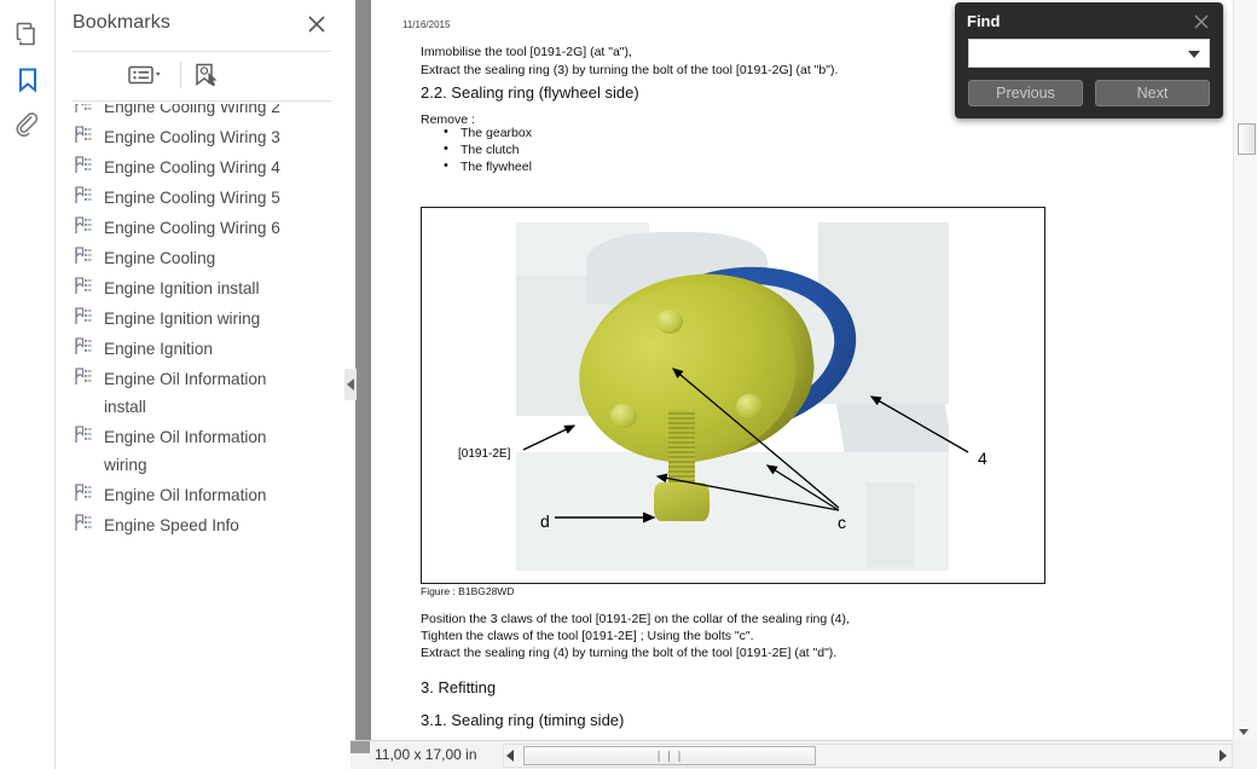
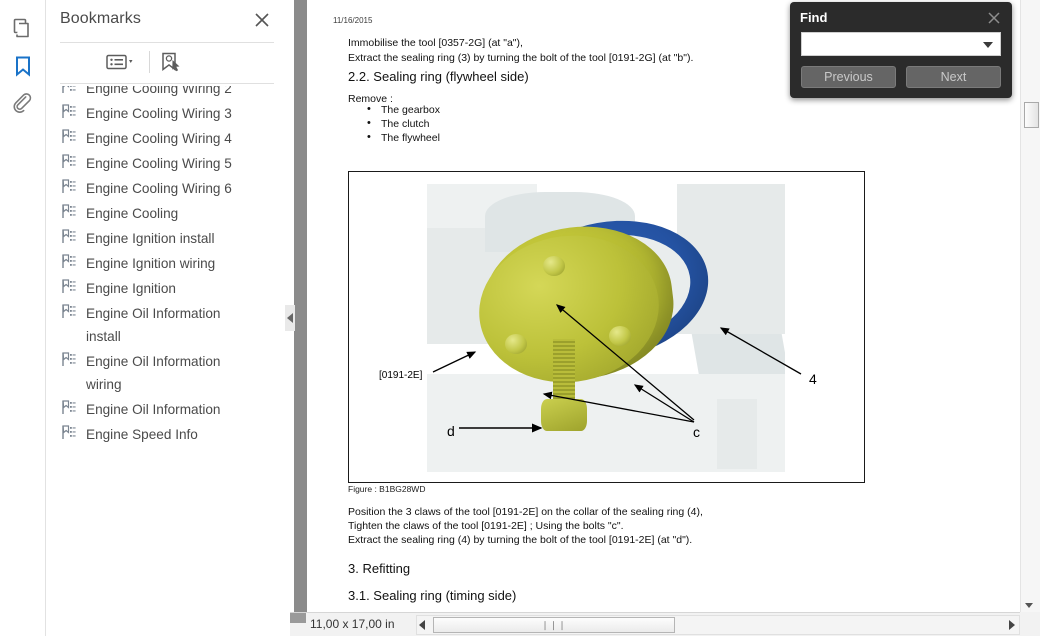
  Bookmarks
  Engine Cooling Wiring 2
  Engine Cooling Wiring 3
  Engine Cooling Wiring 4
  Engine Cooling Wiring 5
  Engine Cooling Wiring 6
  Engine Cooling
  Engine Ignition install
  Engine Ignition wiring
  Engine Ignition
  Engine Oil Information install
  Engine Oil Information wiring
  Engine Oil Information
  Engine Speed Info
  11/16/2015
- Immobilise the tool [0191-2G] (at "a"),
+ Immobilise the tool [0357-2G] (at "a"),
  Extract the sealing ring (3) by turning the bolt of the tool [0191-2G] (at "b").
  2.2. Sealing ring (flywheel side)
  Remove :
  The gearbox
  The clutch
  The flywheel
  Position the 3 claws of the tool [0191-2E] on the collar of the sealing ring (4),
  Tighten the claws of the tool [0191-2E] ; Using the bolts "c".
  Extract the sealing ring (4) by turning the bolt of the tool [0191-2E] (at "d").
  3. Refitting
  3.1. Sealing ring (timing side)
  [0191-2E]
  4
  c
  d
  Figure : B1BG28WD
  Find
  Previous
  Next
  11,00 x 17,00 in
  ❘❘❘
